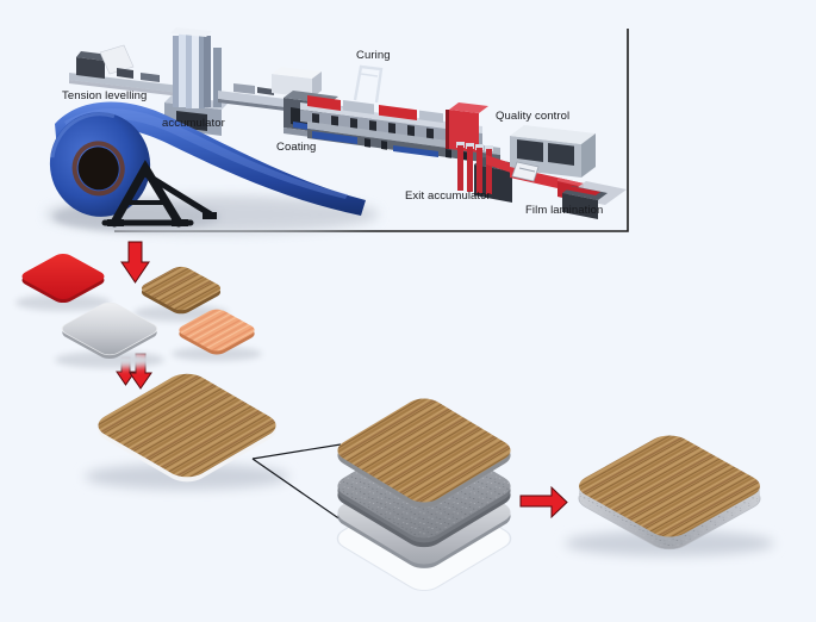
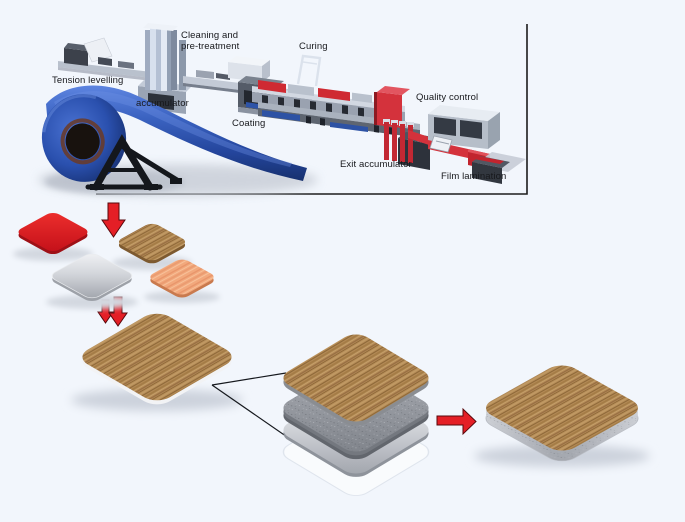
  Tension levelling
  accumulator
+ Cleaning and pre-treatment
  Coating
  Curing
  Exit accumulator
  Quality control
  Film lamination
